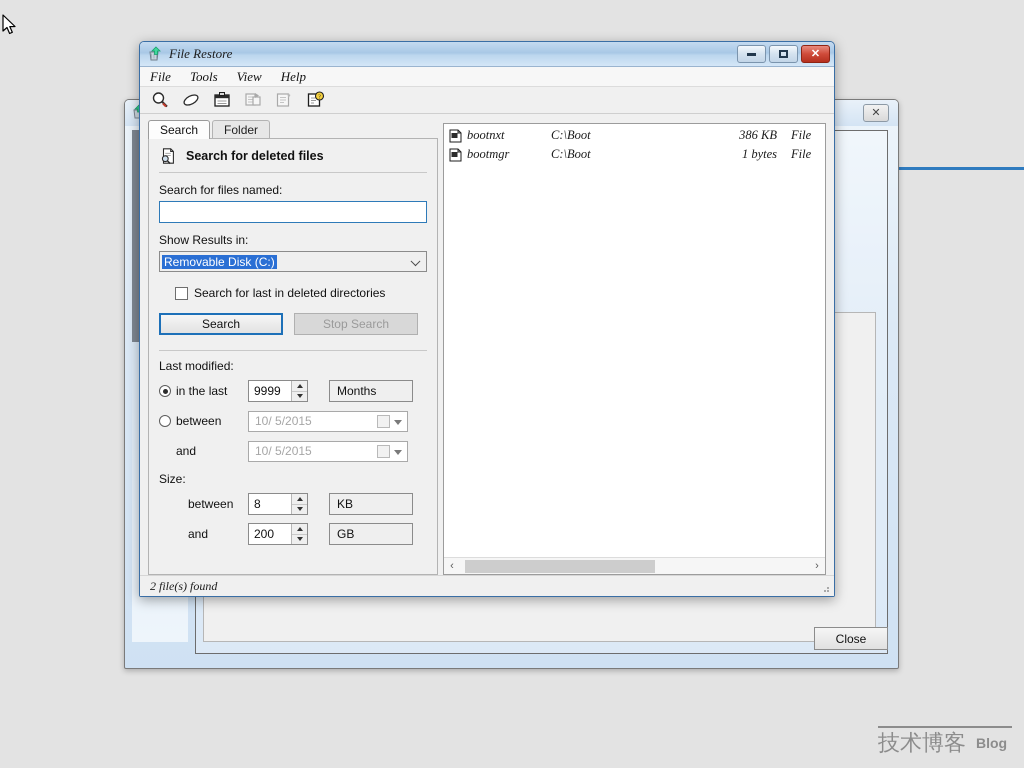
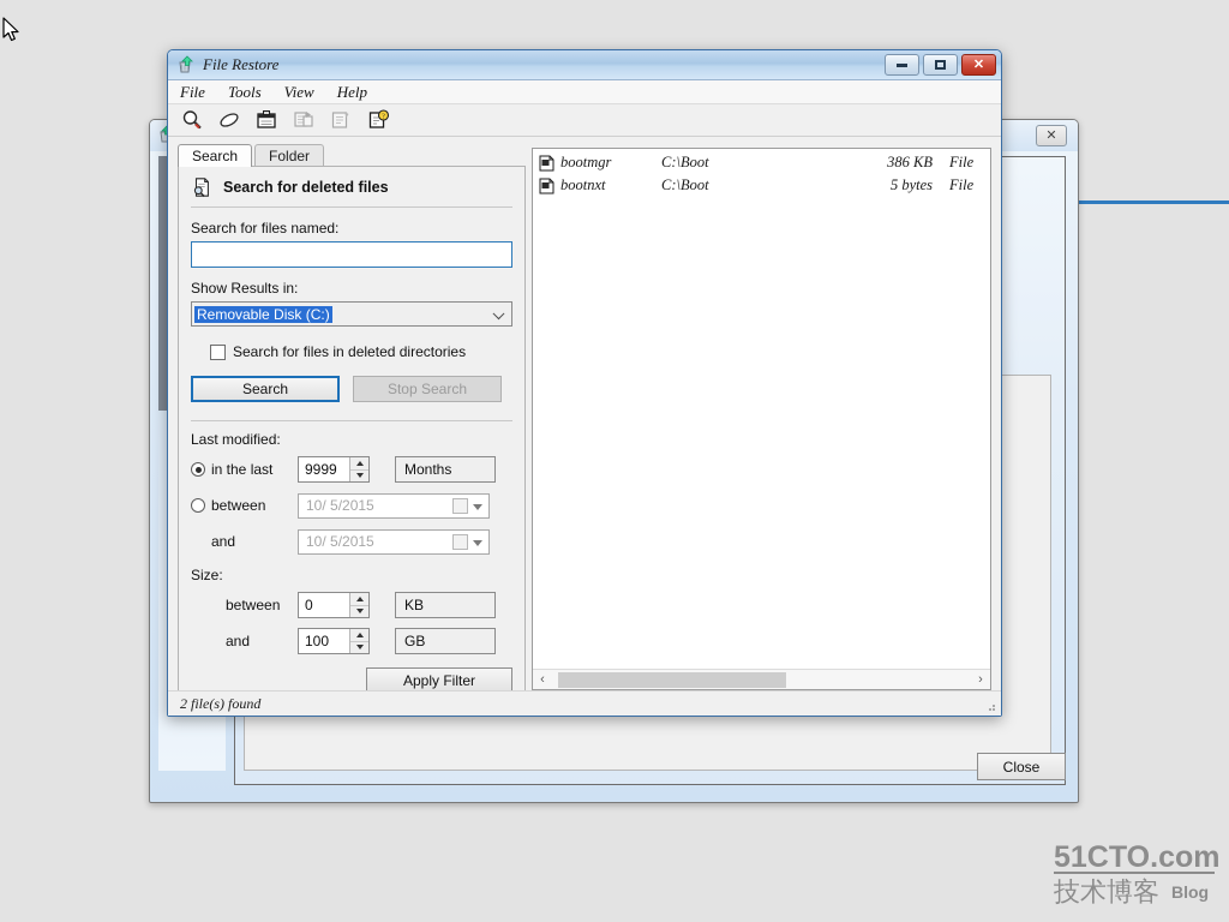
  ✕
  Close
  File Restore
  ✕
  File
  Tools
  View
  Help
  Search
  Folder
  Search for deleted files
  Search for files named:
  Show Results in:
  Removable Disk (C:)
- Search for last in deleted directories
+ Search for files in deleted directories
  Search
  Stop Search
  Last modified:
  in the last
  9999
  Months
  between
  10/ 5/2015
  and
  10/ 5/2015
  Size:
  between
- 8
+ 0
  KB
  and
- 200
+ 100
  GB
+ Apply Filter
- bootnxt
+ bootmgr
  C:\Boot
  386 KB
  File
- bootmgr
+ bootnxt
  C:\Boot
- 1 bytes
+ 5 bytes
  File
  ‹
  ›
  2 file(s) found
+ 51CTO.com
  技术博客
  Blog
